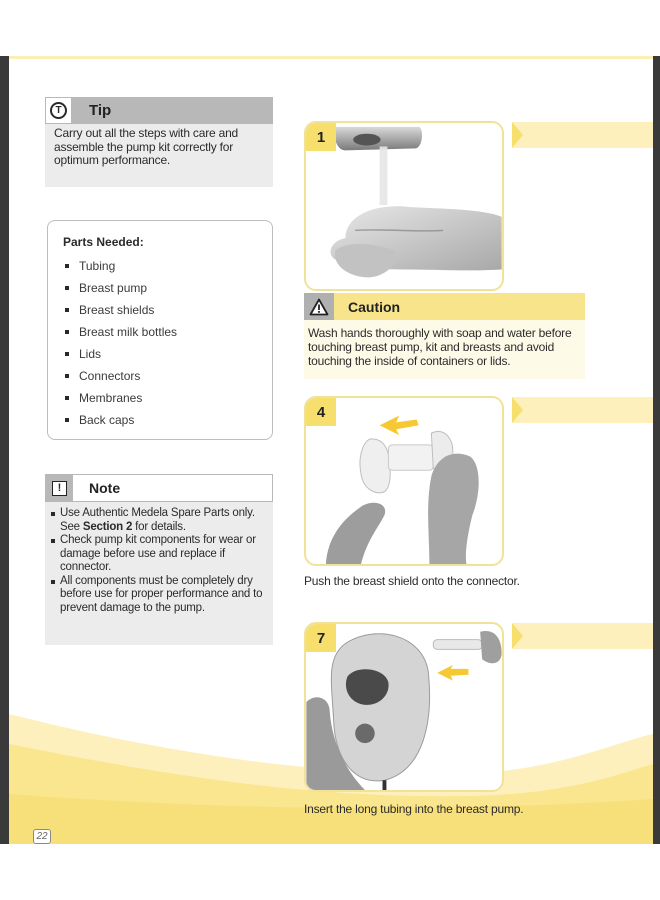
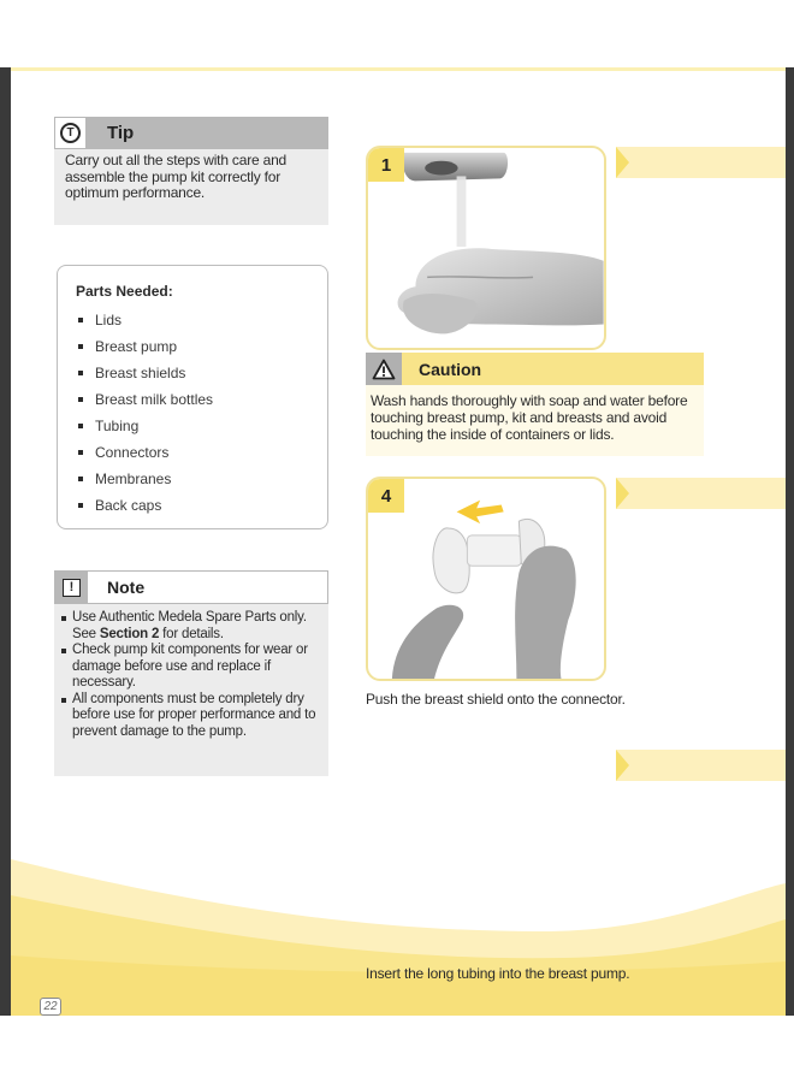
  T
  Tip
  Carry out all the steps with care and assemble the pump kit correctly for optimum performance.
  Parts Needed:
- Tubing
+ Lids
  Breast pump
  Breast shields
  Breast milk bottles
- Lids
+ Tubing
  Connectors
  Membranes
  Back caps
  !
  Note
  Use Authentic Medela Spare Parts only. See Section 2 for details.
- Check pump kit components for wear or damage before use and replace if connector.
+ Check pump kit components for wear or damage before use and replace if necessary.
  All components must be completely dry before use for proper performance and to prevent damage to the pump.
  1
  Caution
  Wash hands thoroughly with soap and water before touching breast pump, kit and breasts and avoid touching the inside of containers or lids.
  4
  Push the breast shield onto the connector.
- 7
  Insert the long tubing into the breast pump.
  22
